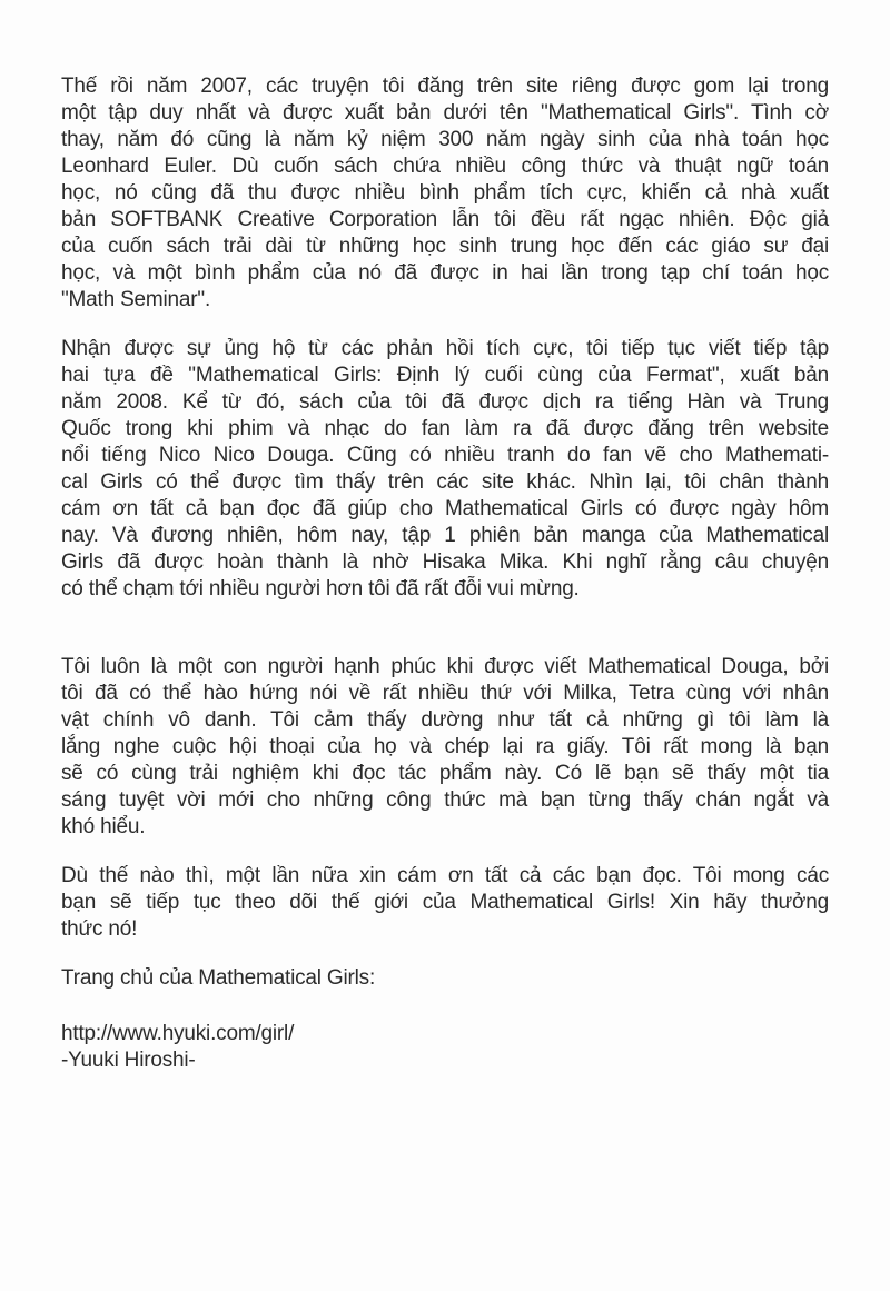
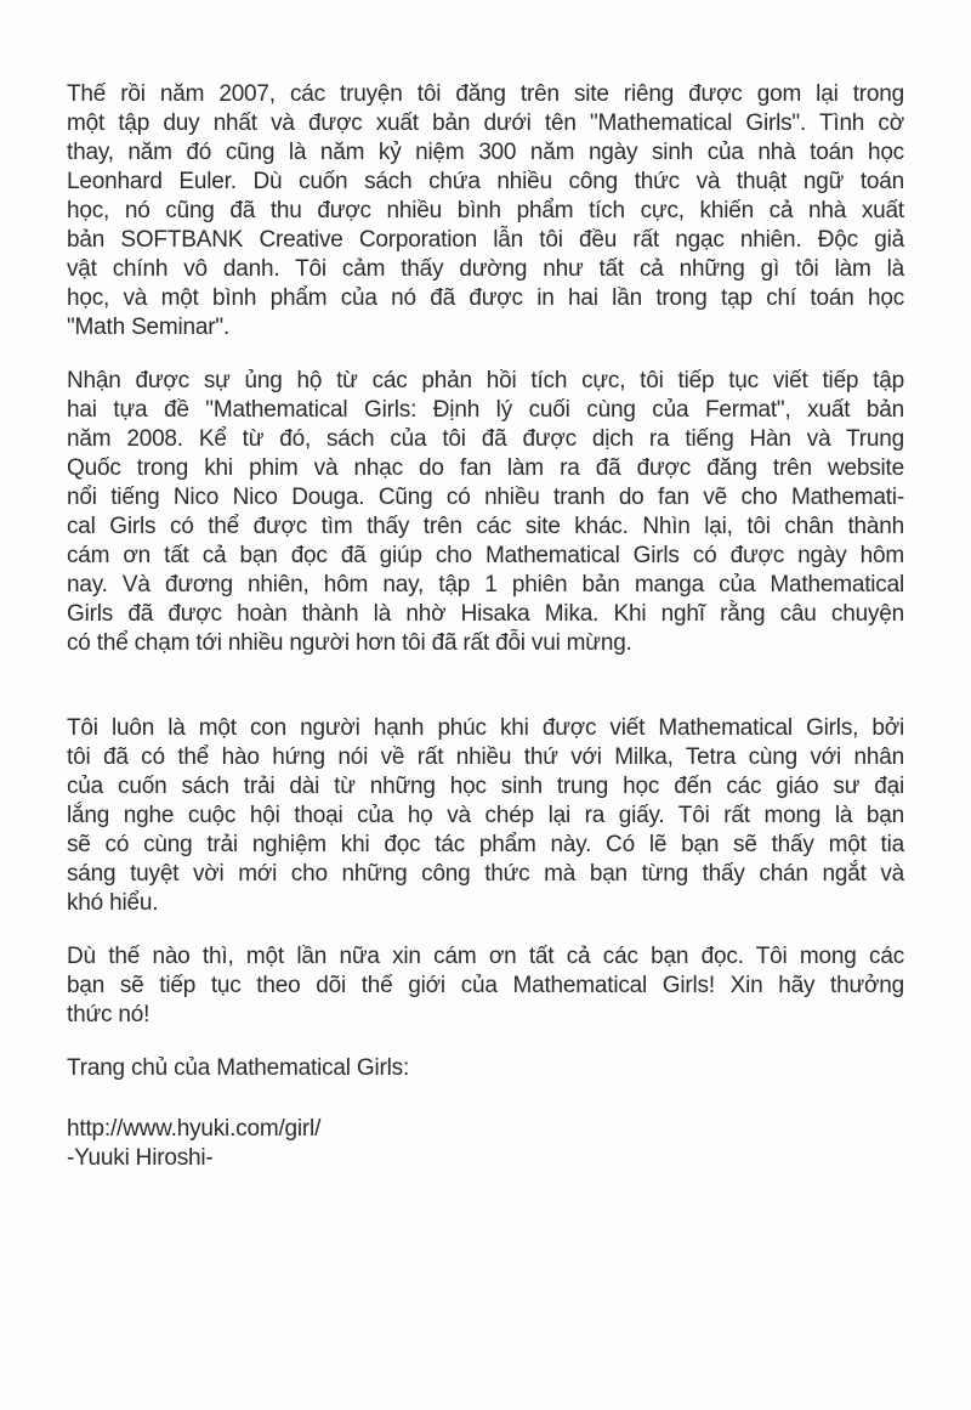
  Thế rồi năm 2007, các truyện tôi đăng trên site riêng được gom lại trong
  một tập duy nhất và được xuất bản dưới tên "Mathematical Girls". Tình cờ
  thay, năm đó cũng là năm kỷ niệm 300 năm ngày sinh của nhà toán học
  Leonhard Euler. Dù cuốn sách chứa nhiều công thức và thuật ngữ toán
  học, nó cũng đã thu được nhiều bình phẩm tích cực, khiến cả nhà xuất
  bản SOFTBANK Creative Corporation lẫn tôi đều rất ngạc nhiên. Độc giả
- của cuốn sách trải dài từ những học sinh trung học đến các giáo sư đại
+ vật chính vô danh. Tôi cảm thấy dường như tất cả những gì tôi làm là
  học, và một bình phẩm của nó đã được in hai lần trong tạp chí toán học
  "Math Seminar".
  Nhận được sự ủng hộ từ các phản hồi tích cực, tôi tiếp tục viết tiếp tập
  hai tựa đề "Mathematical Girls: Định lý cuối cùng của Fermat", xuất bản
  năm 2008. Kể từ đó, sách của tôi đã được dịch ra tiếng Hàn và Trung
  Quốc trong khi phim và nhạc do fan làm ra đã được đăng trên website
  nổi tiếng Nico Nico Douga. Cũng có nhiều tranh do fan vẽ cho Mathemati-
  cal Girls có thể được tìm thấy trên các site khác. Nhìn lại, tôi chân thành
  cám ơn tất cả bạn đọc đã giúp cho Mathematical Girls có được ngày hôm
  nay. Và đương nhiên, hôm nay, tập 1 phiên bản manga của Mathematical
  Girls đã được hoàn thành là nhờ Hisaka Mika. Khi nghĩ rằng câu chuyện
  có thể chạm tới nhiều người hơn tôi đã rất đỗi vui mừng.
- Tôi luôn là một con người hạnh phúc khi được viết Mathematical Douga, bởi
+ Tôi luôn là một con người hạnh phúc khi được viết Mathematical Girls, bởi
  tôi đã có thể hào hứng nói về rất nhiều thứ với Milka, Tetra cùng với nhân
- vật chính vô danh. Tôi cảm thấy dường như tất cả những gì tôi làm là
+ của cuốn sách trải dài từ những học sinh trung học đến các giáo sư đại
  lắng nghe cuộc hội thoại của họ và chép lại ra giấy. Tôi rất mong là bạn
  sẽ có cùng trải nghiệm khi đọc tác phẩm này. Có lẽ bạn sẽ thấy một tia
  sáng tuyệt vời mới cho những công thức mà bạn từng thấy chán ngắt và
  khó hiểu.
  Dù thế nào thì, một lần nữa xin cám ơn tất cả các bạn đọc. Tôi mong các
  bạn sẽ tiếp tục theo dõi thế giới của Mathematical Girls! Xin hãy thưởng
  thức nó!
  Trang chủ của Mathematical Girls:
  http://www.hyuki.com/girl/
  -Yuuki Hiroshi-
